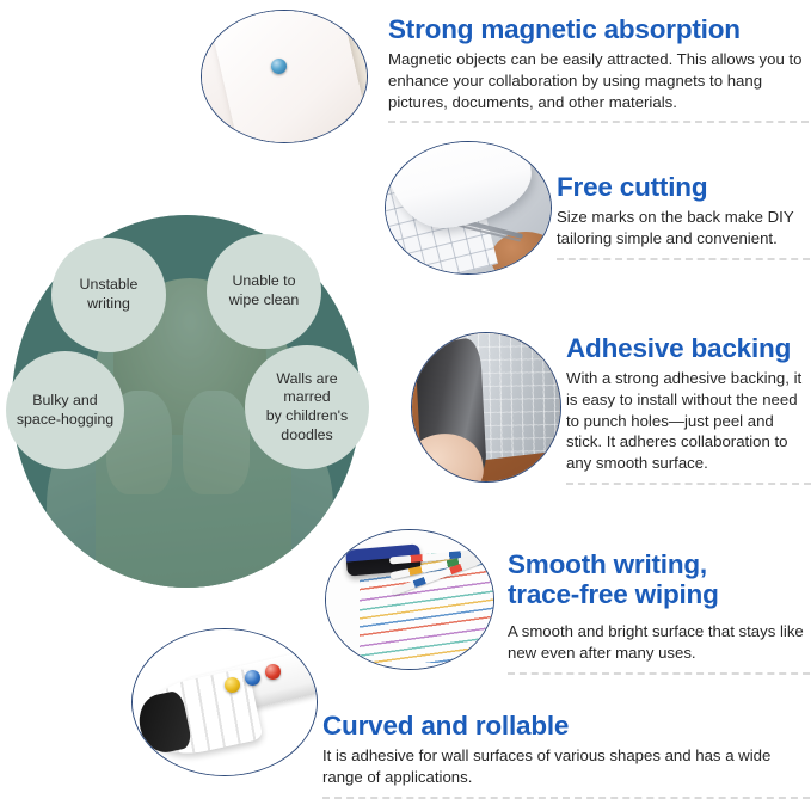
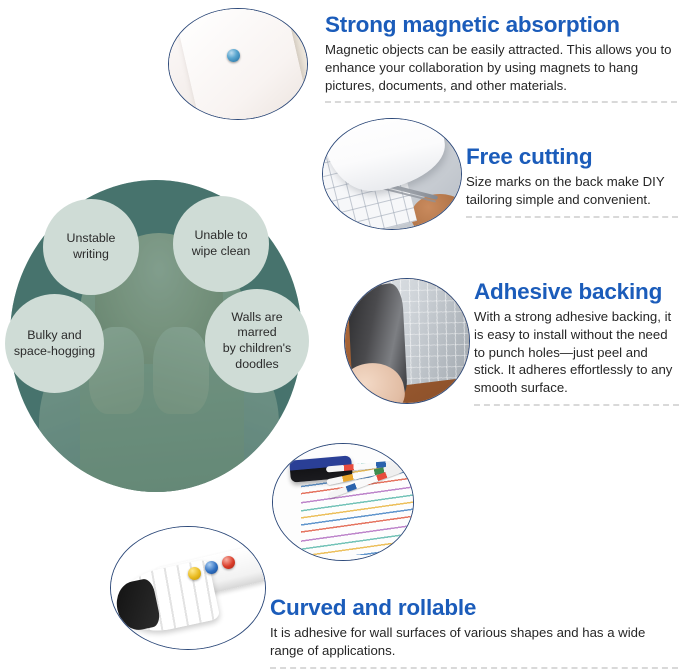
  Strong magnetic absorption
  Magnetic objects can be easily attracted. This allows you to enhance your collaboration by using magnets to hang pictures, documents, and other materials.
  Free cutting
  Size marks on the back make DIY tailoring simple and convenient.
  Adhesive backing
- With a strong adhesive backing, it is easy to install without the need to punch holes—just peel and stick. It adheres collaboration to any smooth surface.
+ With a strong adhesive backing, it is easy to install without the need to punch holes—just peel and stick. It adheres effortlessly to any smooth surface.
- Smooth writing,
- trace-free wiping
- A smooth and bright surface that stays like new even after many uses.
  Curved and rollable
  It is adhesive for wall surfaces of various shapes and has a wide range of applications.
  Unstable writing
  Unable to
  wipe clean
  Bulky and
  space-hogging
  Walls are marred
  by children's
  doodles
